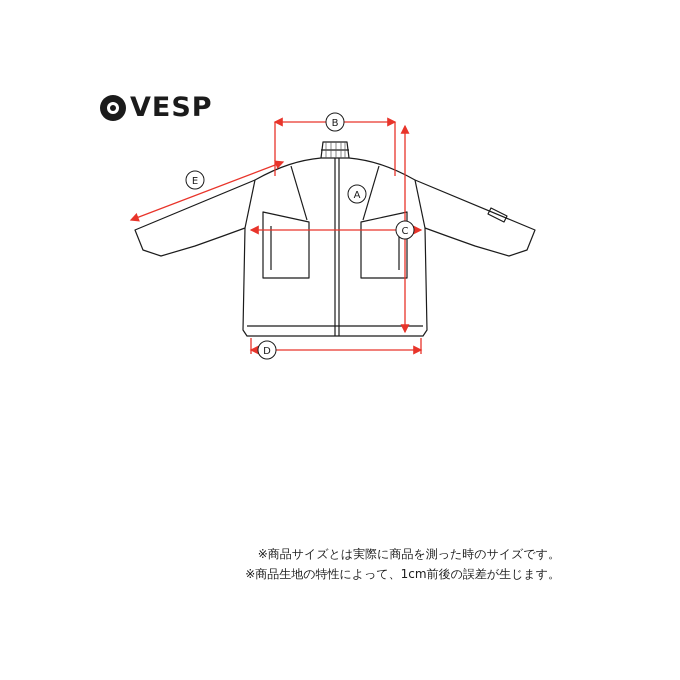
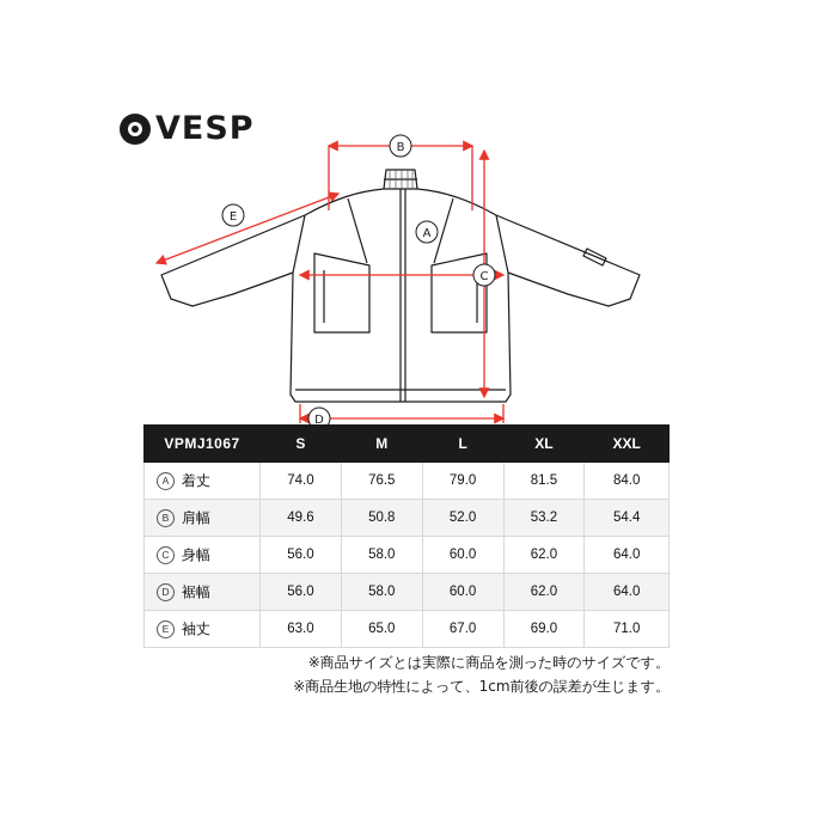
  VESP
  B
  A
  C
  D
  E
+ VPMJ1067	S	M	L	XL	XXL
+ A 着丈	74.0	76.5	79.0	81.5	84.0
+ B 肩幅	49.6	50.8	52.0	53.2	54.4
+ C 身幅	56.0	58.0	60.0	62.0	64.0
+ D 裾幅	56.0	58.0	60.0	62.0	64.0
+ E 袖丈	63.0	65.0	67.0	69.0	71.0
  ※商品サイズとは実際に商品を測った時のサイズです。
  ※商品生地の特性によって、1cm前後の誤差が生じます。
